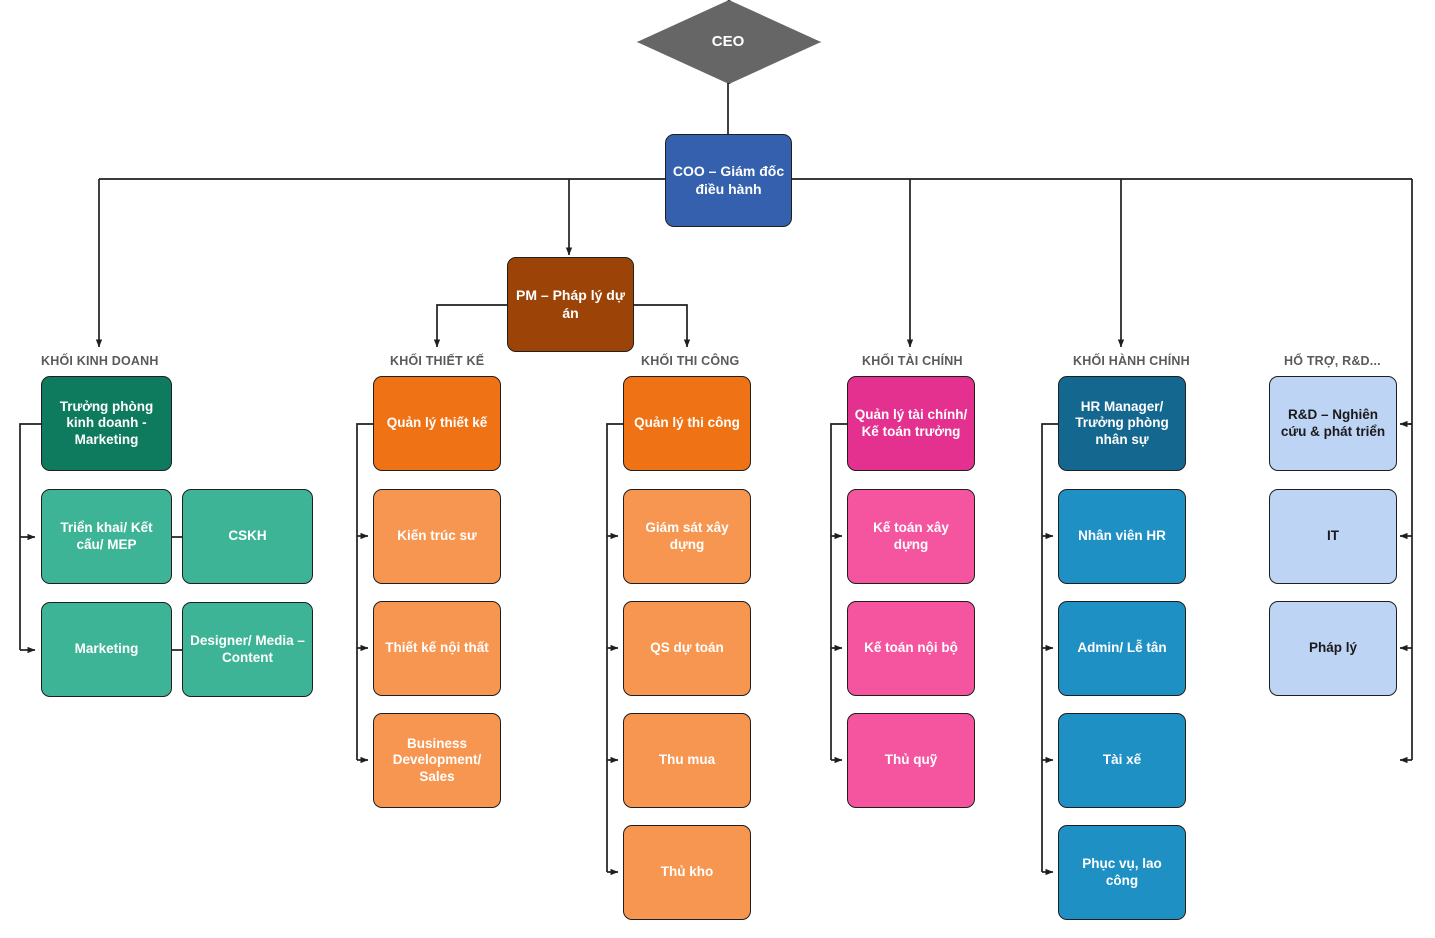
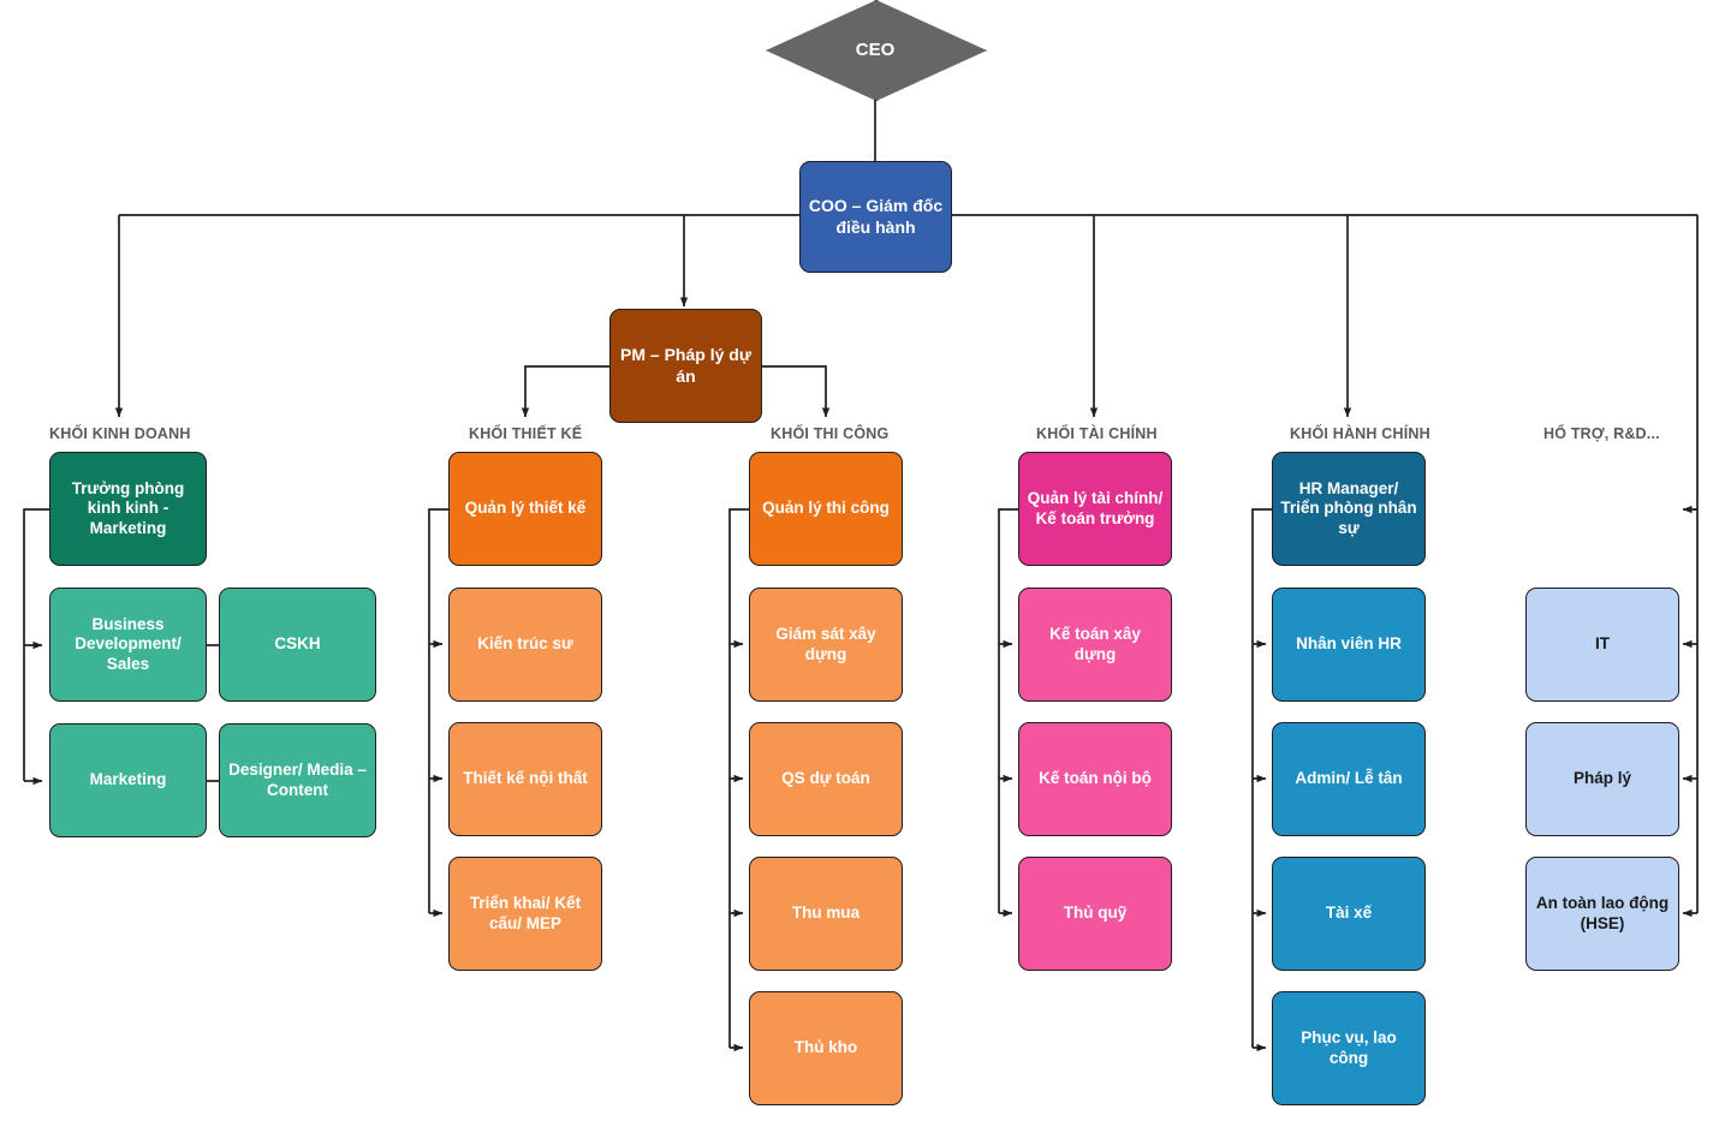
  CEO
  COO – Giám đốc điều hành
  PM – Pháp lý dự án
  KHỐI KINH DOANH
  KHỐI THIẾT KẾ
  KHỐI THI CÔNG
  KHỐI TÀI CHÍNH
  KHỐI HÀNH CHÍNH
  HỔ TRỢ, R&D...
- Trưởng phòng kinh doanh - Marketing
+ Trưởng phòng kinh kinh - Marketing
- Triển khai/ Kết cấu/ MEP
+ Business Development/ Sales
  Marketing
  CSKH
  Designer/ Media – Content
  Quản lý thiết kế
  Kiến trúc sư
  Thiết kế nội thất
- Business Development/ Sales
+ Triển khai/ Kết cấu/ MEP
  Quản lý thi công
  Giám sát xây dựng
  QS dự toán
  Thu mua
  Thủ kho
  Quản lý tài chính/ Kế toán trưởng
  Kế toán xây dựng
  Kế toán nội bộ
  Thủ quỹ
- HR Manager/ Trưởng phòng nhân sự
+ HR Manager/ Triển phòng nhân sự
  Nhân viên HR
  Admin/ Lễ tân
  Tài xế
  Phục vụ, lao công
- R&D – Nghiên cứu & phát triển
  IT
  Pháp lý
+ An toàn lao động (HSE)
